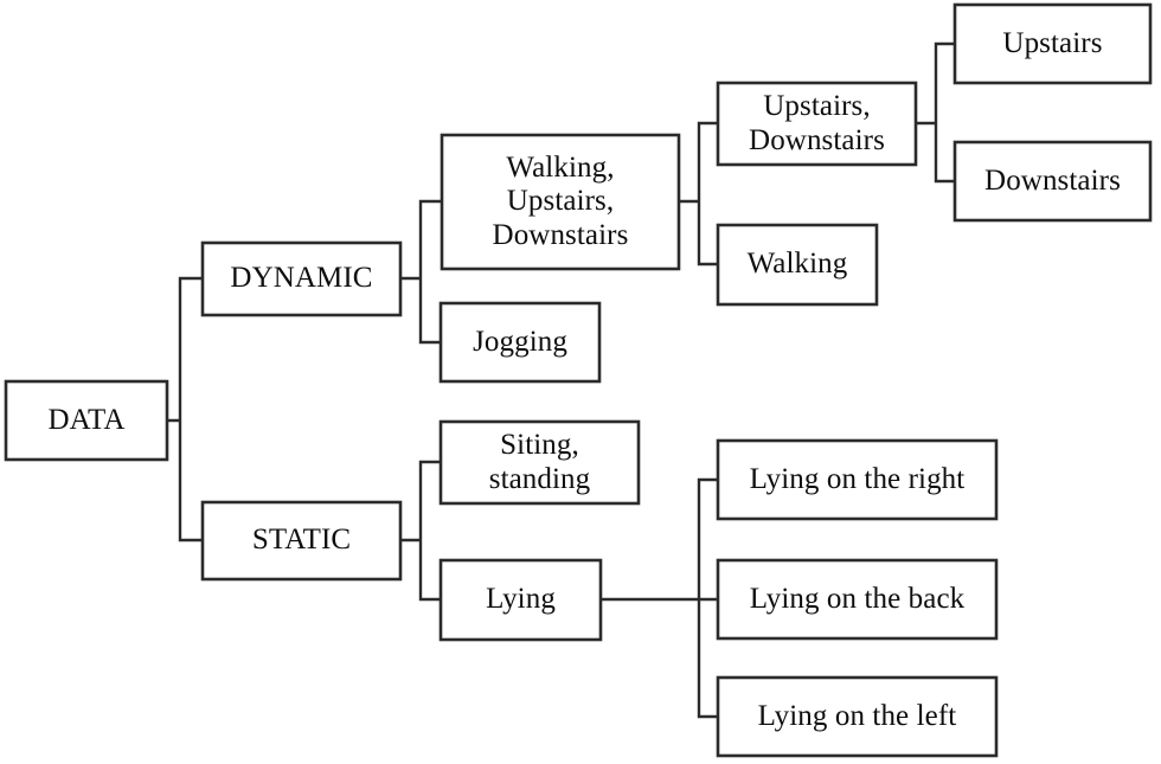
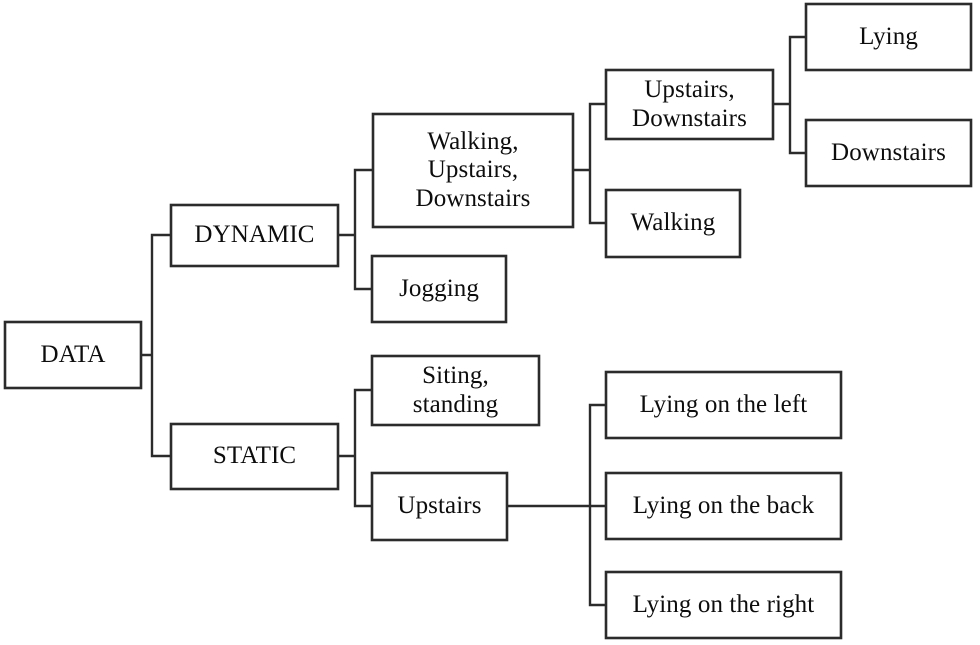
  DATA
  DYNAMIC
  STATIC
  Walking,
  Upstairs,
  Downstairs
  Jogging
  Siting,
  standing
- Lying
+ Upstairs
  Upstairs,
  Downstairs
  Walking
- Lying on the right
+ Lying on the left
  Lying on the back
- Lying on the left
+ Lying on the right
- Upstairs
+ Lying
  Downstairs
